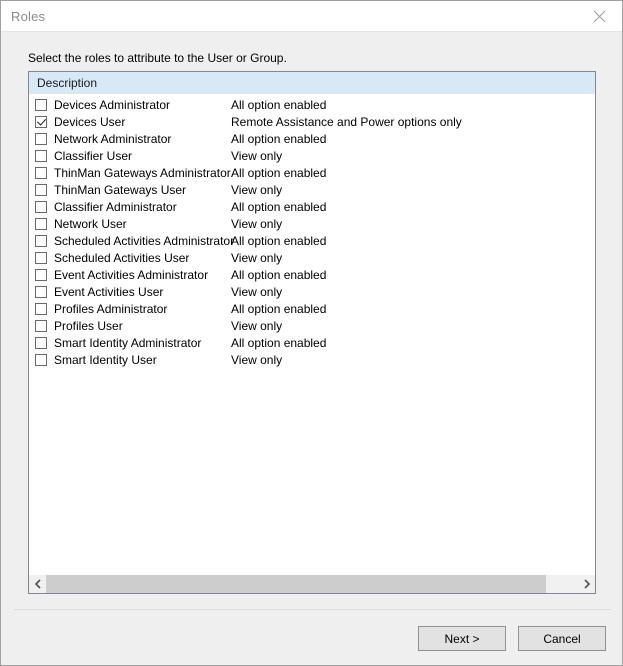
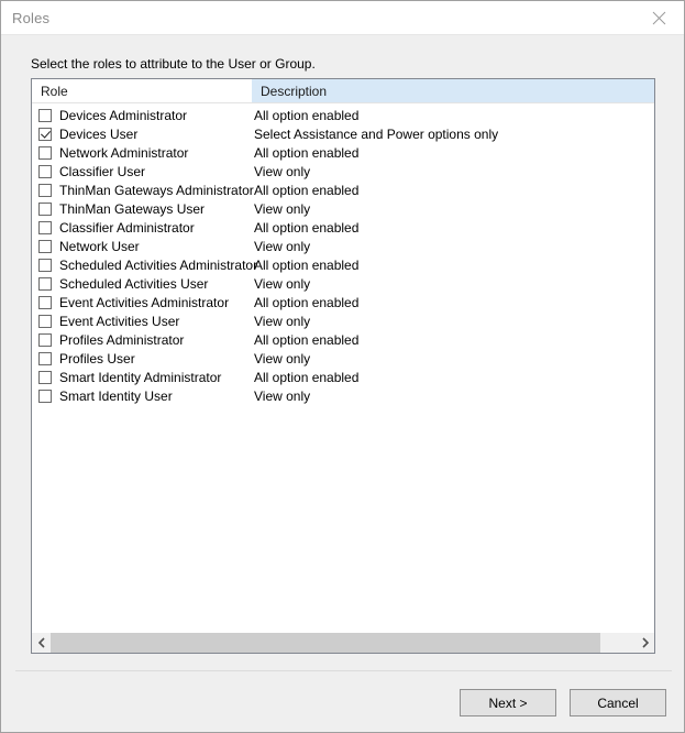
  Roles
  Select the roles to attribute to the User or Group.
+ Role
  Description
  Devices Administrator
  All option enabled
  Devices User
- Remote Assistance and Power options only
+ Select Assistance and Power options only
  Network Administrator
  All option enabled
  Classifier User
  View only
  ThinMan Gateways Administrator
  All option enabled
  ThinMan Gateways User
  View only
  Classifier Administrator
  All option enabled
  Network User
  View only
  Scheduled Activities Administrator
  All option enabled
  Scheduled Activities User
  View only
  Event Activities Administrator
  All option enabled
  Event Activities User
  View only
  Profiles Administrator
  All option enabled
  Profiles User
  View only
  Smart Identity Administrator
  All option enabled
  Smart Identity User
  View only
  Next >
  Cancel
